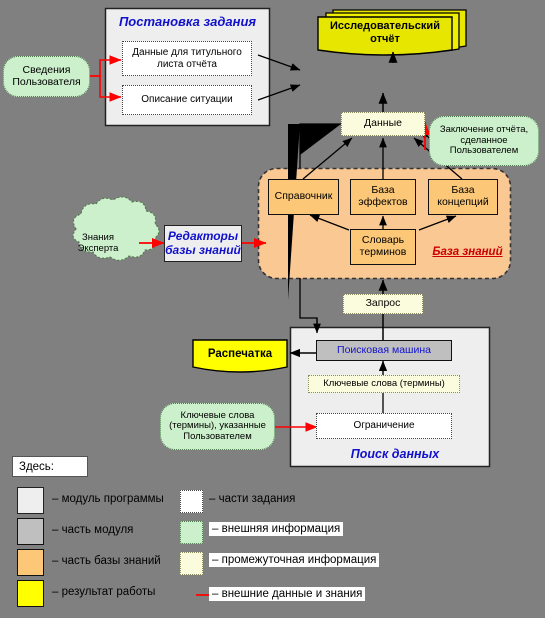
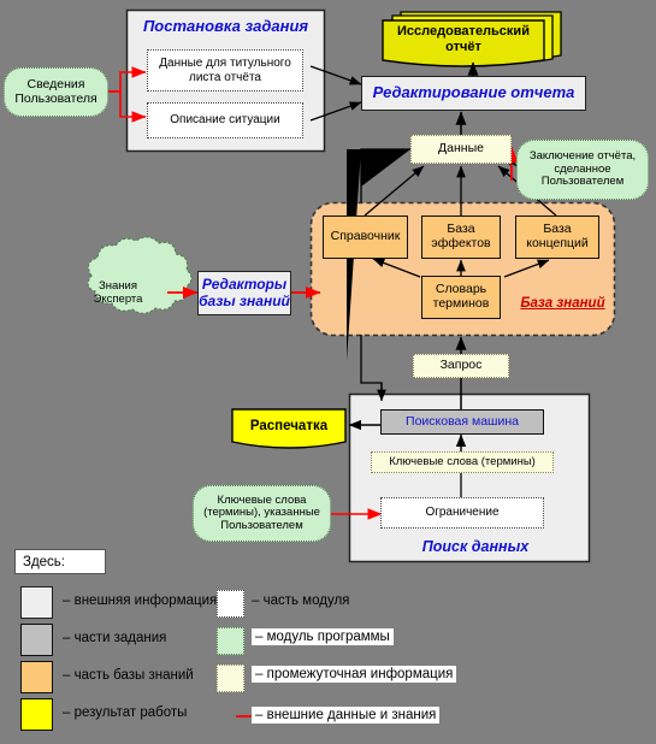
  Постановка задания
  Сведения
  Пользователя
  Данные для титульного
  листа отчёта
  Описание ситуации
  Исследовательский
  отчёт
+ Редактирование отчета
  Данные
  Заключение отчёта,
  сделанное
  Пользователем
  Справочник
  База
  эффектов
  База
  концепций
  Словарь
  терминов
  База знаний
  Знания
  Эксперта
  Редакторы
  базы знаний
  Запрос
  Распечатка
  Поисковая машина
  Ключевые слова (термины)
  Ограничение
  Ключевые слова
  (термины), указанные
  Пользователем
  Поиск данных
  Здесь:
- – модуль программы
+ – внешняя информация
- – часть модуля
+ – части задания
  – часть базы знаний
  – результат работы
- – части задания
+ – часть модуля
- – внешняя информация
+ – модуль программы
  – промежуточная информация
  – внешние данные и знания
